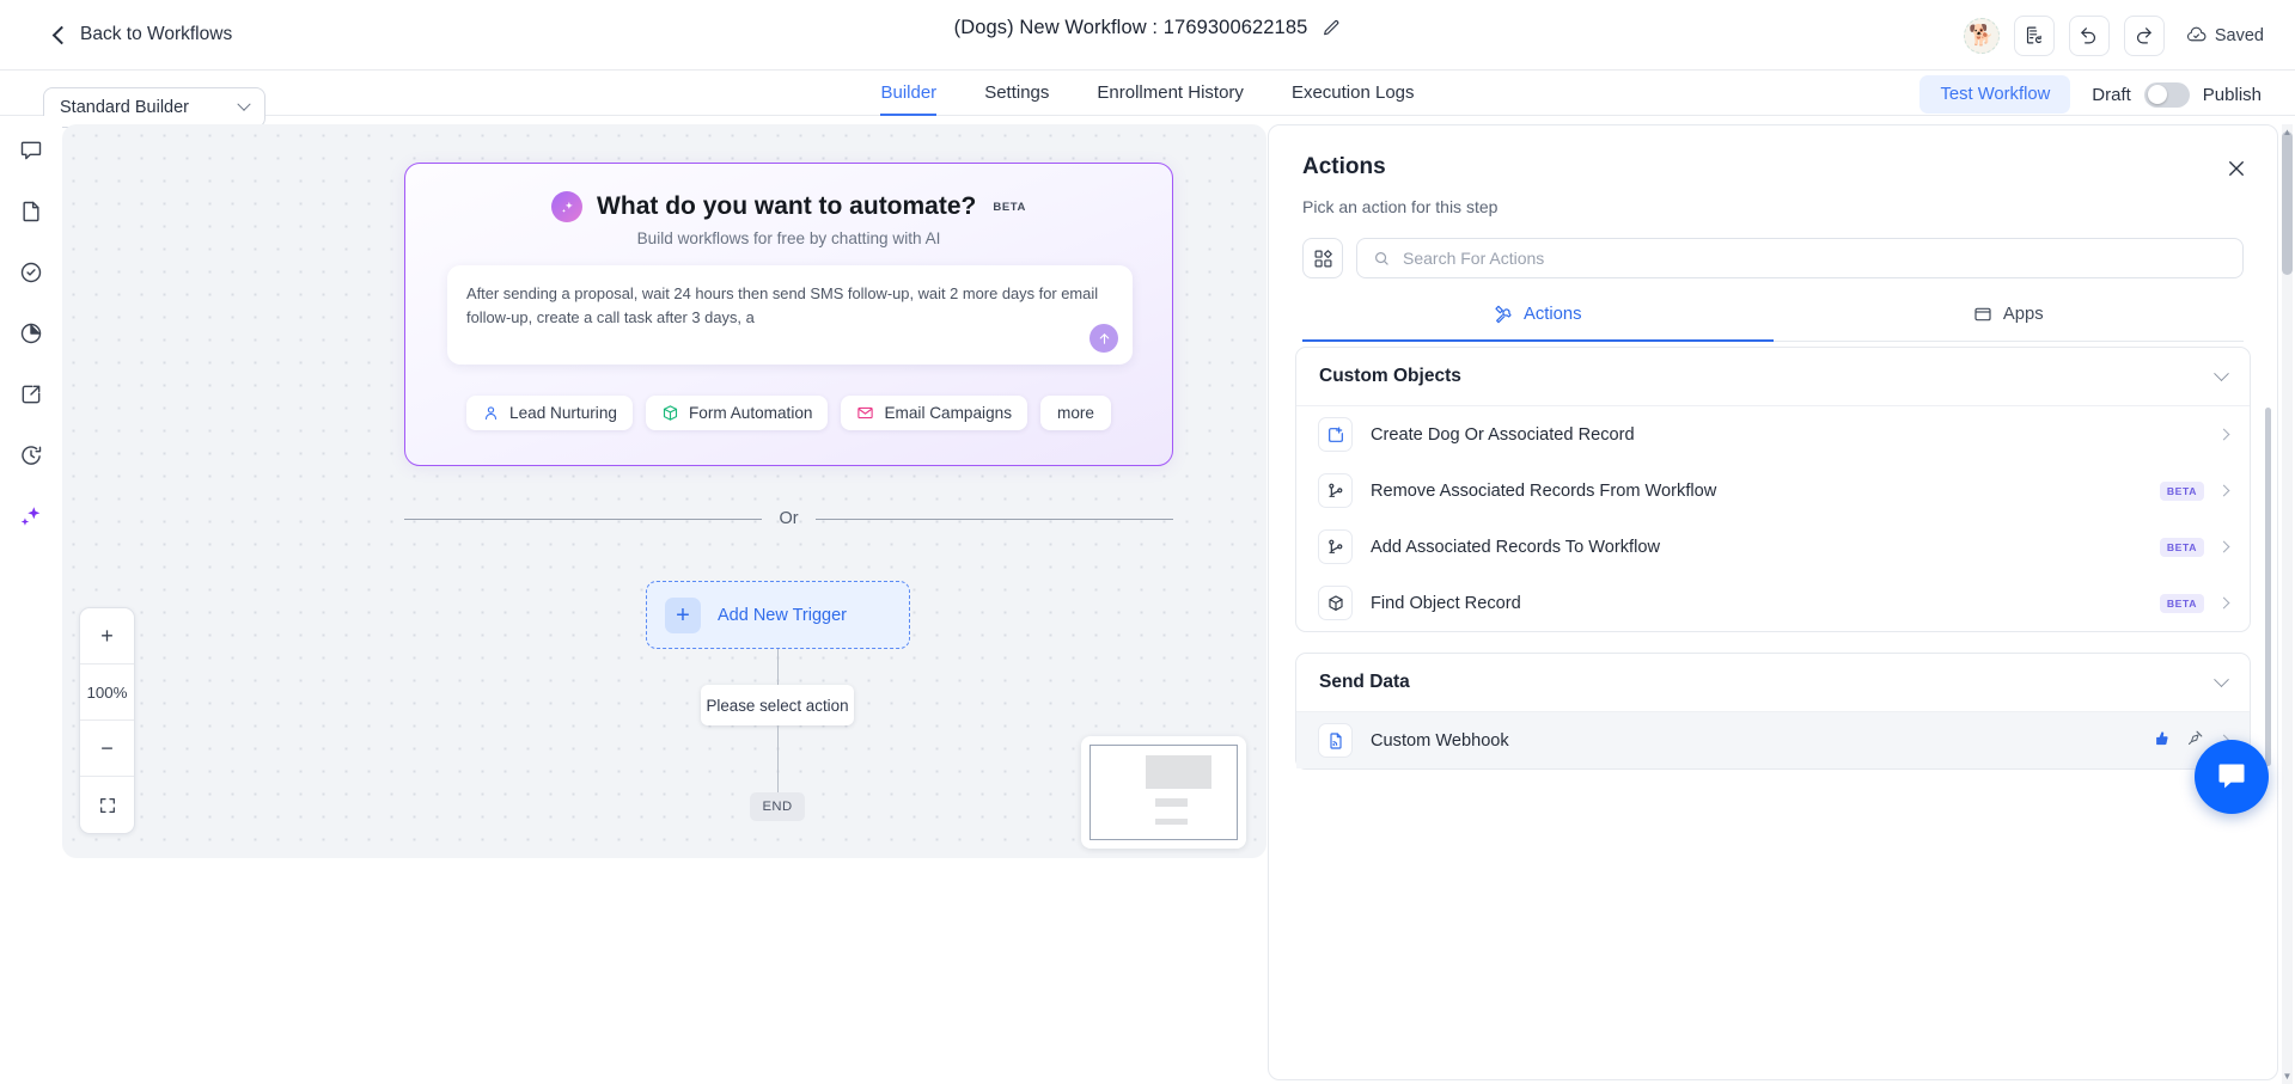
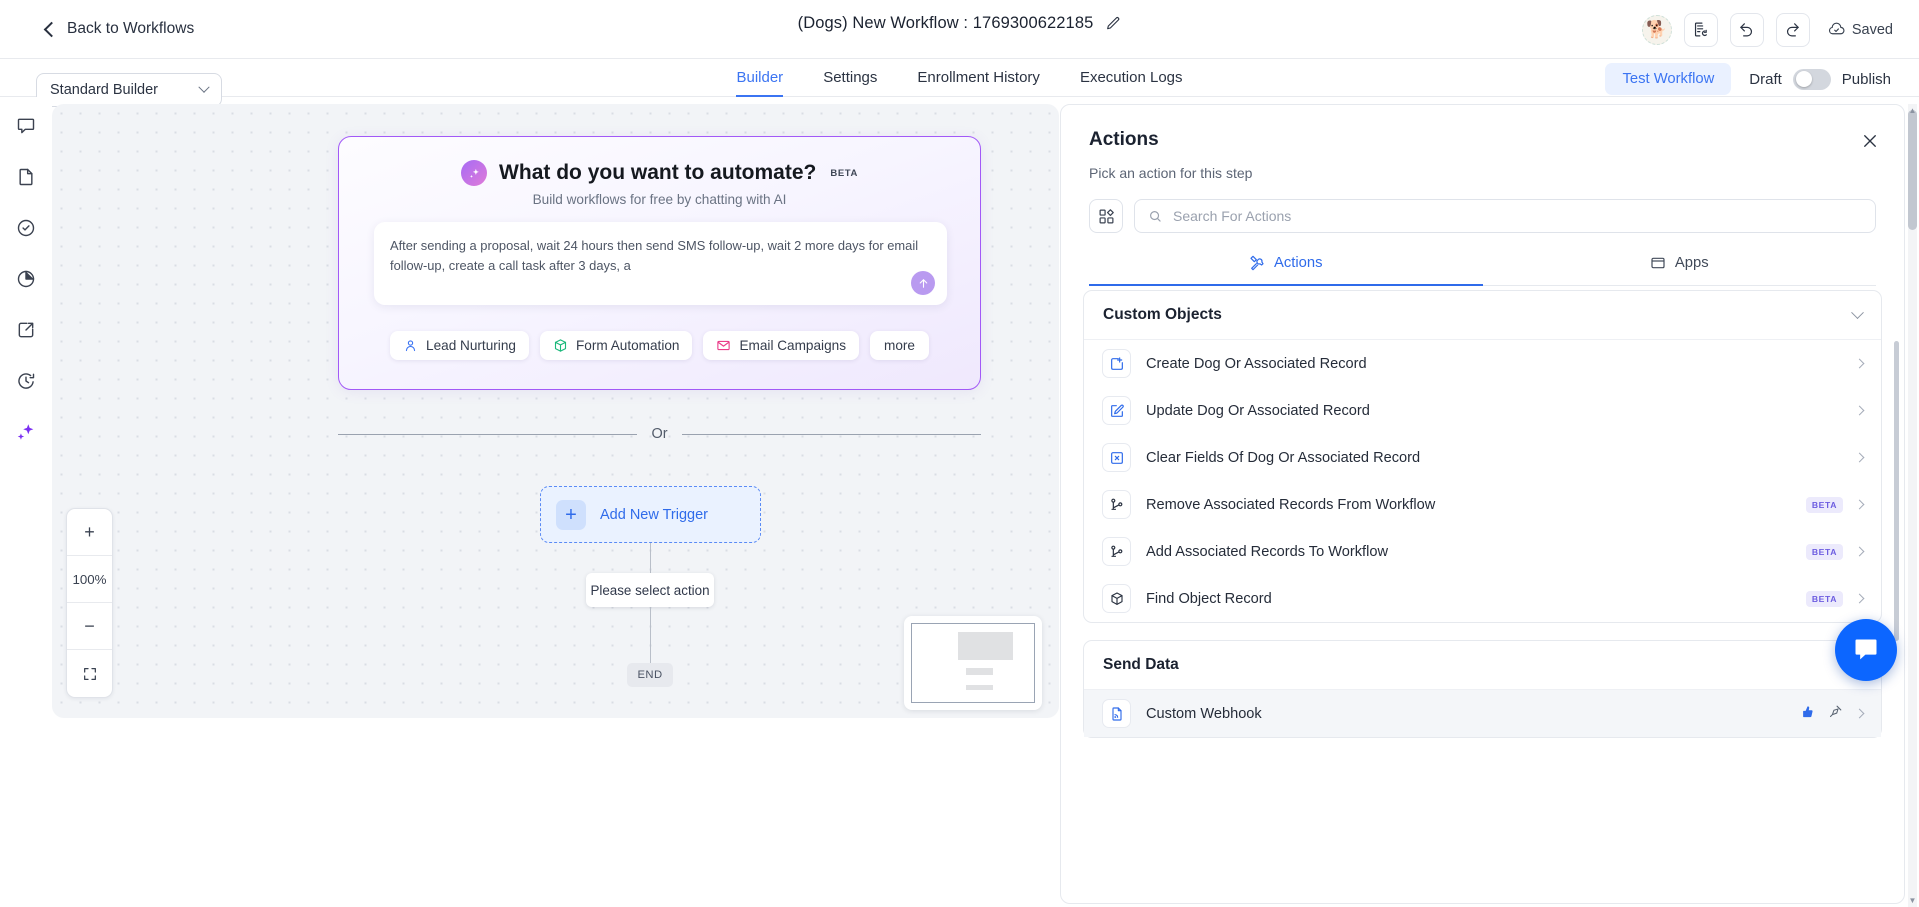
  Back to Workflows
  (Dogs) New Workflow : 1769300622185
  🐕
  Saved
  Standard Builder
  Builder
  Settings
  Enrollment History
  Execution Logs
  Test Workflow
  Draft
  Publish
  What do you want to automate?
  BETA
  Build workflows for free by chatting with AI
  After sending a proposal, wait 24 hours then send SMS follow-up, wait 2 more days for email follow-up, create a call task after 3 days, a
  Lead Nurturing
  Form Automation
  Email Campaigns
  more
  Or
  +
  Add New Trigger
  Please select action
  END
  +
  100%
  −
  Actions
  Pick an action for this step
  Search For Actions
  Actions
  Apps
  Custom Objects
  Create Dog Or Associated Record
+ Update Dog Or Associated Record
+ Clear Fields Of Dog Or Associated Record
  Remove Associated Records From Workflow
  BETA
  Add Associated Records To Workflow
  BETA
  Find Object Record
  BETA
  Send Data
  Custom Webhook
  ▲
  ▼
